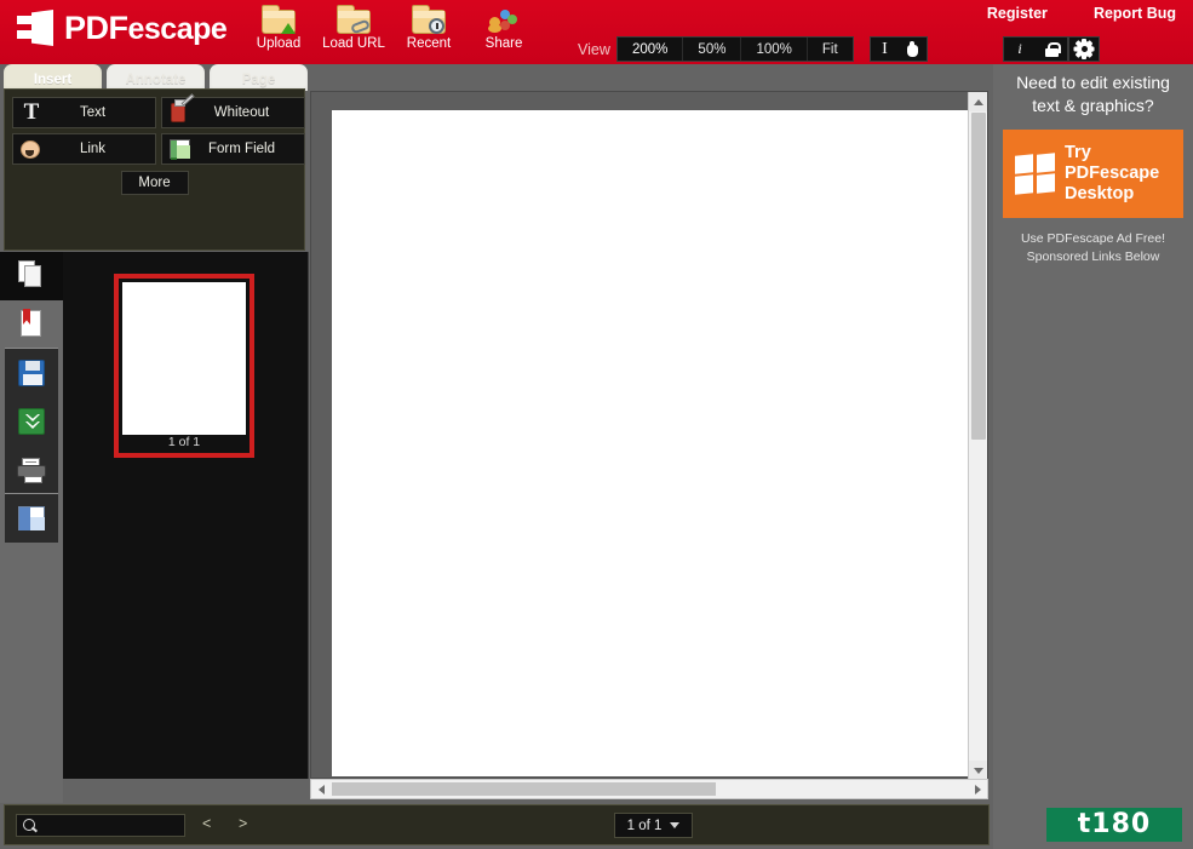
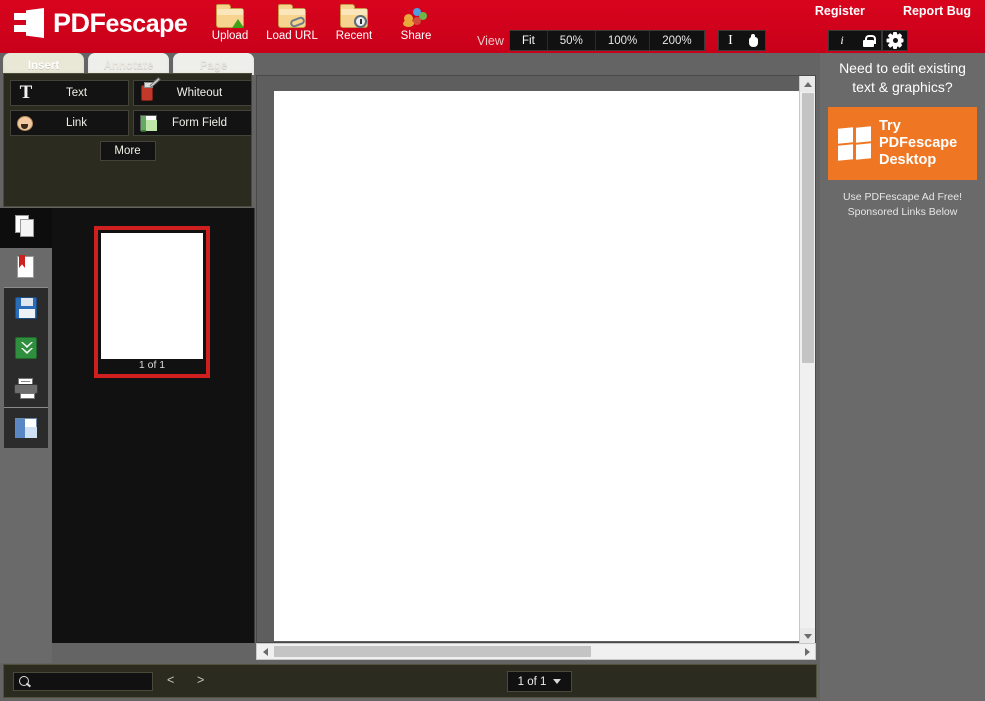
  PDFescape
  Upload
  Load URL
  Recent
  Share
  View
- 200%
+ Fit
  50%
  100%
- Fit
+ 200%
  I
  i
  Register
  Report Bug
  Insert
  Annotate
  Page
  T
  Text
  Whiteout
  Link
  Form Field
  More
  1 of 1
  Need to edit existing text & graphics?
  Try
  PDFescape
  Desktop
  Use PDFescape Ad Free!
  Sponsored Links Below
  <
  >
  1 of 1
- t180
